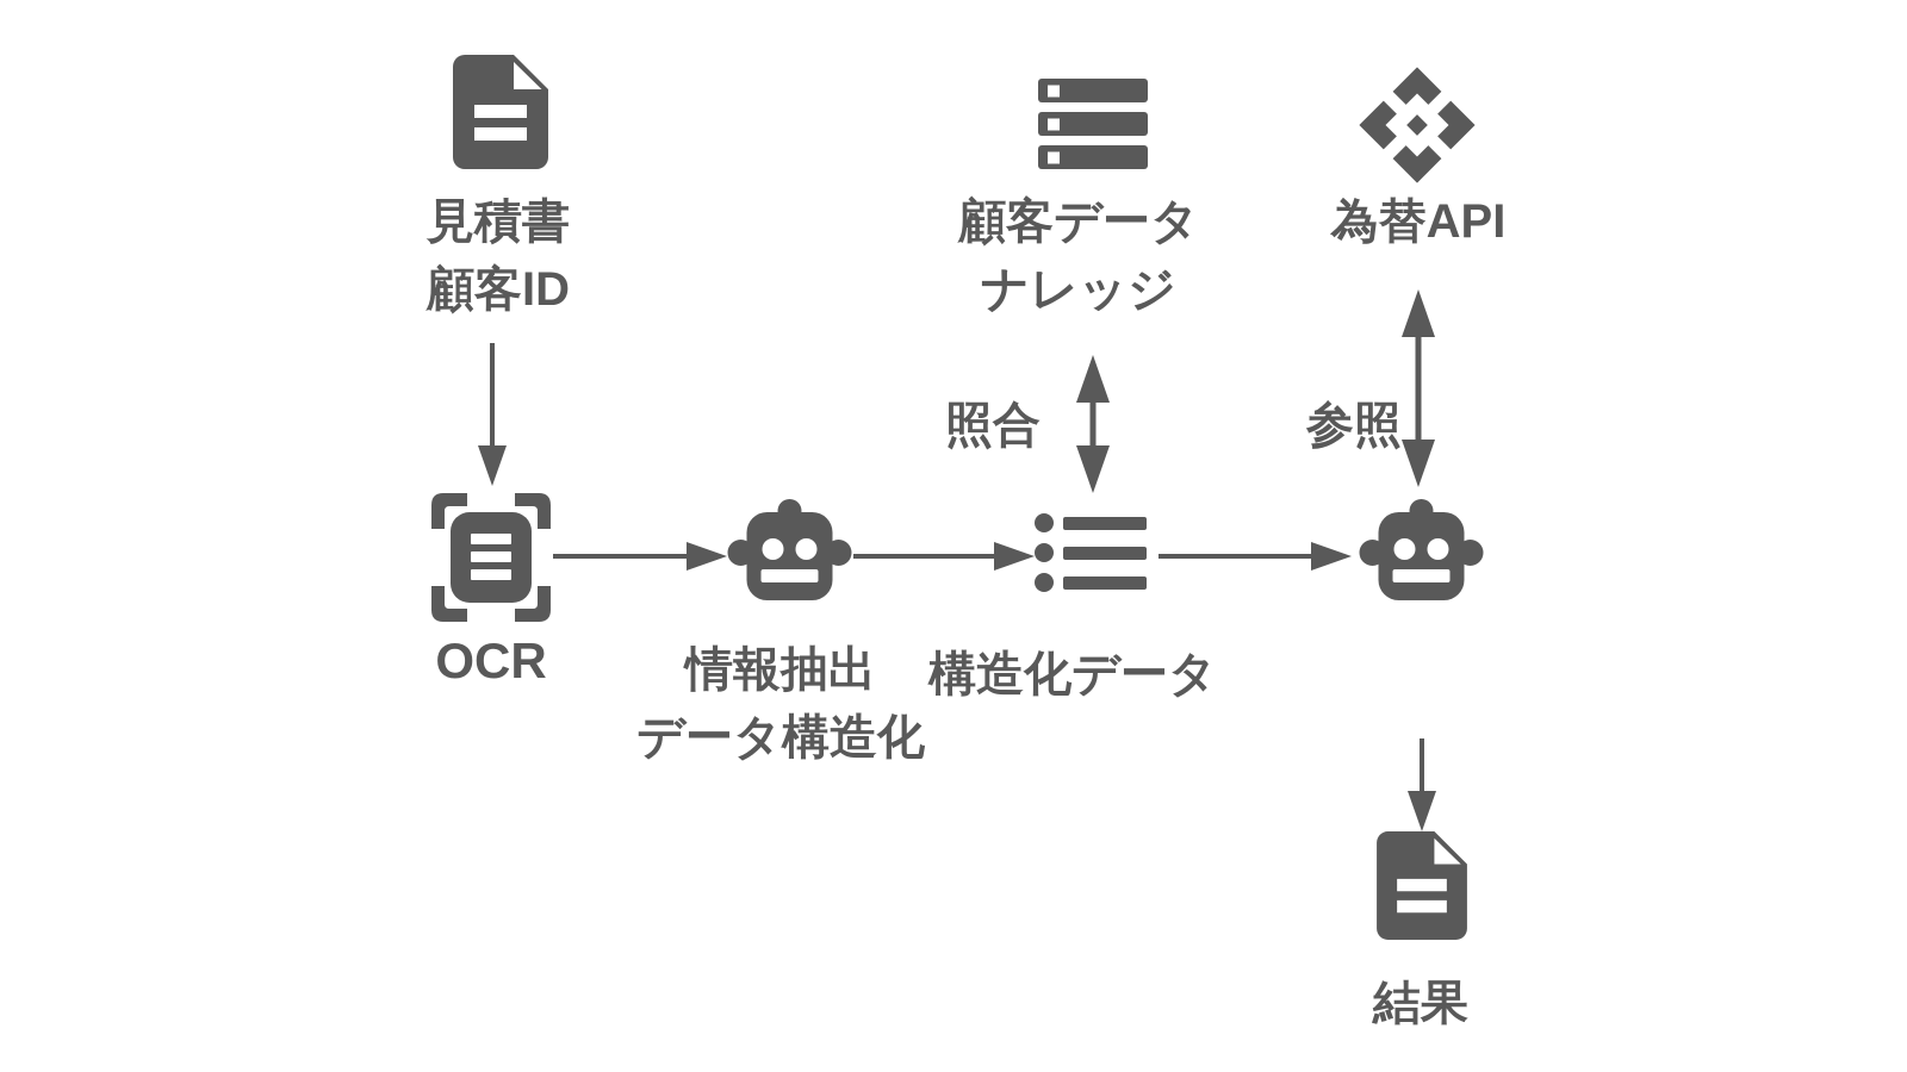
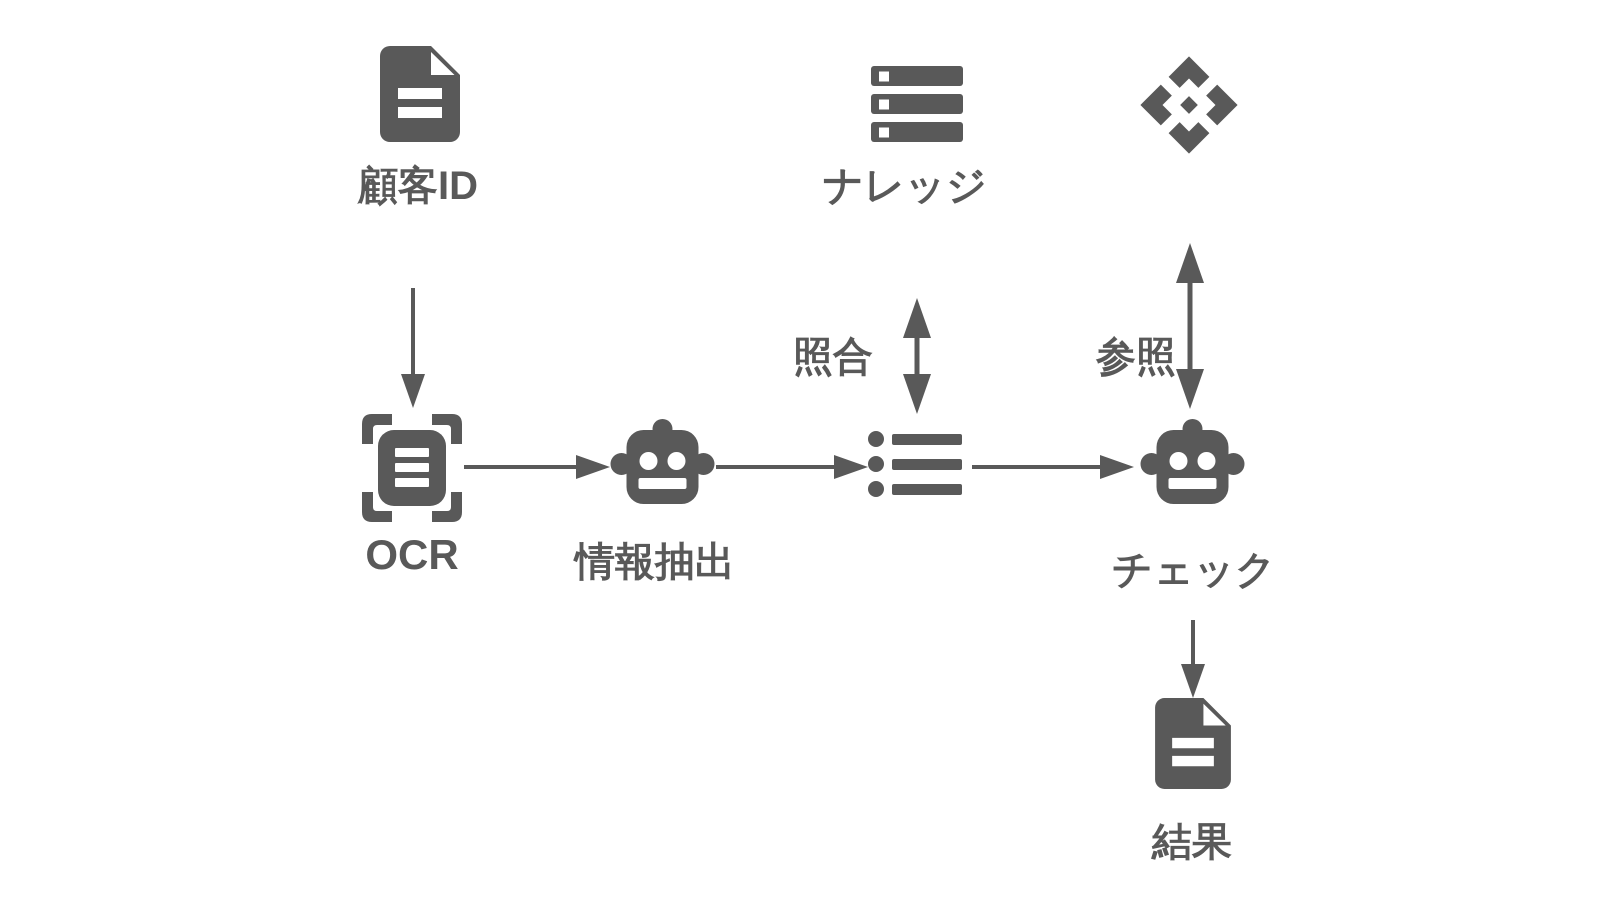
- 見積書
  顧客ID
  OCR
  情報抽出
- データ構造化
- 顧客データ
  ナレッジ
  照合
- 構造化データ
- 為替API
  参照
+ チェック
  結果
